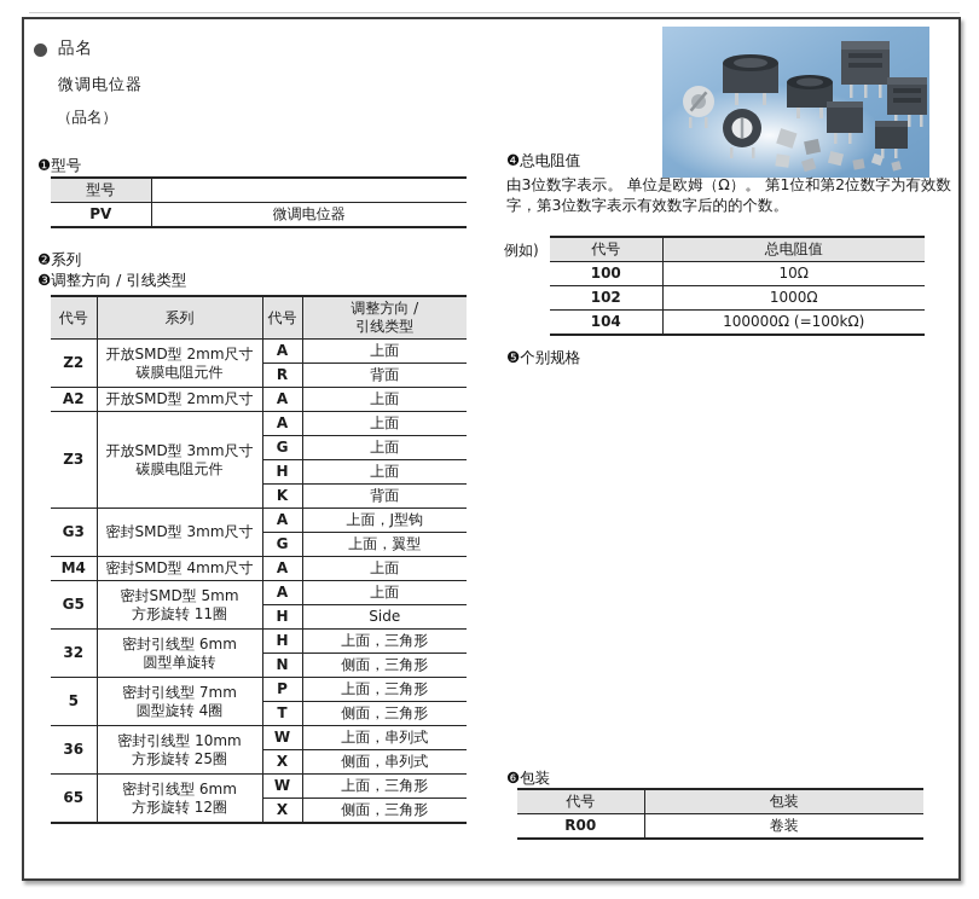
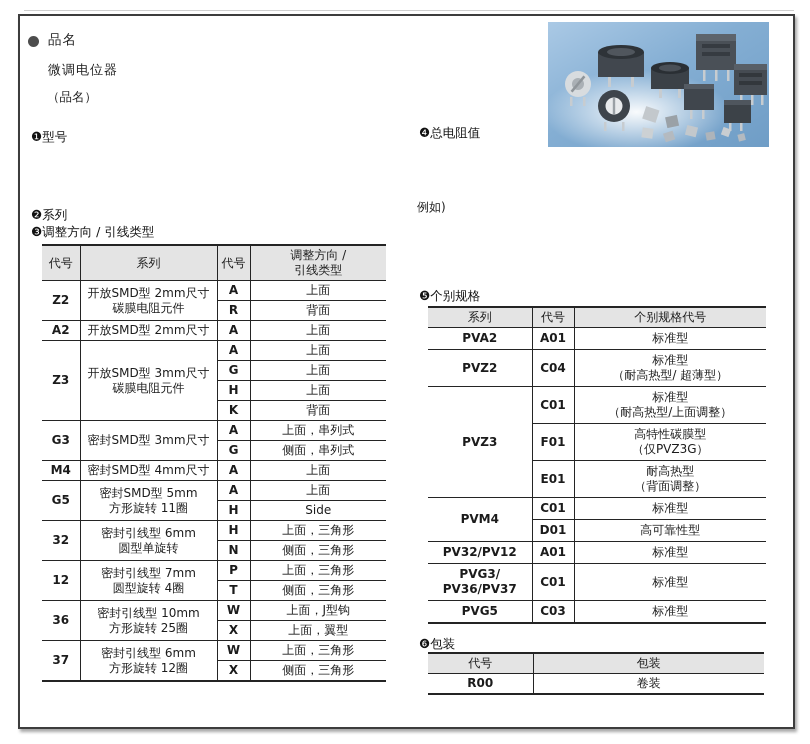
  品名
  微调电位器
  （品名）
  ❶型号
- 型号
- PV	微调电位器
  ❷系列
  ❸调整方向 / 引线类型
  代号	系列	代号	调整方向 / 引线类型
  Z2	开放SMD型 2mm尺寸 碳膜电阻元件	A	上面
  R	背面
  A2	开放SMD型 2mm尺寸	A	上面
  Z3	开放SMD型 3mm尺寸 碳膜电阻元件	A	上面
  G	上面
  H	上面
  K	背面
- G3	密封SMD型 3mm尺寸	A	上面，J型钩
+ G3	密封SMD型 3mm尺寸	A	上面，串列式
- G	上面，翼型
+ G	侧面，串列式
  M4	密封SMD型 4mm尺寸	A	上面
  G5	密封SMD型 5mm 方形旋转 11圈	A	上面
  H	Side
  32	密封引线型 6mm 圆型单旋转	H	上面，三角形
  N	侧面，三角形
- 5	密封引线型 7mm 圆型旋转 4圈	P	上面，三角形
+ 12	密封引线型 7mm 圆型旋转 4圈	P	上面，三角形
  T	侧面，三角形
- 36	密封引线型 10mm 方形旋转 25圈	W	上面，串列式
+ 36	密封引线型 10mm 方形旋转 25圈	W	上面，J型钩
- X	侧面，串列式
+ X	上面，翼型
- 65	密封引线型 6mm 方形旋转 12圈	W	上面，三角形
+ 37	密封引线型 6mm 方形旋转 12圈	W	上面，三角形
  X	侧面，三角形
  ❹总电阻值
- 由3位数字表示。 单位是欧姆（Ω）。 第1位和第2位数字为有效数字，第3位数字表示有效数字后的的个数。
  例如)
- 代号	总电阻值
- 100	10Ω
- 102	1000Ω
- 104	100000Ω (=100kΩ)
  ❺个别规格
+ 系列	代号	个别规格代号
+ PVA2	A01	标准型
+ PVZ2	C04	标准型 （耐高热型/ 超薄型）
+ PVZ3	C01	标准型 （耐高热型/上面调整）
+ F01	高特性碳膜型 （仅PVZ3G）
+ E01	耐高热型 （背面调整）
+ PVM4	C01	标准型
+ D01	高可靠性型
+ PV32/PV12	A01	标准型
+ PVG3/ PV36/PV37	C01	标准型
+ PVG5	C03	标准型
  ❻包装
  代号	包装
  R00	卷装
